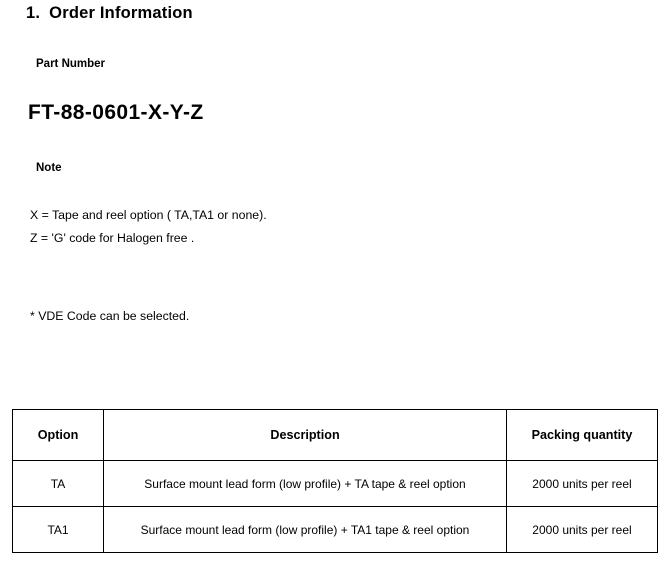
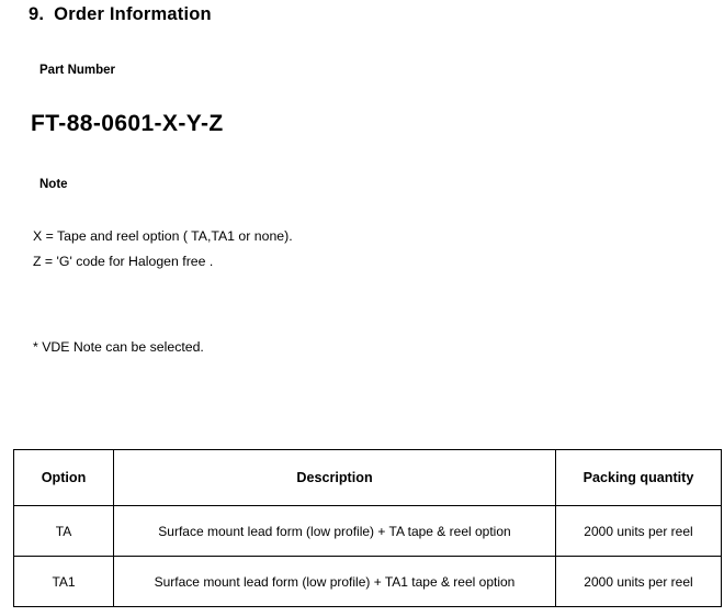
- 1. Order Information
+ 9. Order Information
  Part Number
  FT-88-0601-X-Y-Z
  Note
  X = Tape and reel option ( TA,TA1 or none).
  Z = 'G' code for Halogen free .
- * VDE Code can be selected.
+ * VDE Note can be selected.
  Option	Description	Packing quantity
  TA	Surface mount lead form (low profile) + TA tape & reel option	2000 units per reel
  TA1	Surface mount lead form (low profile) + TA1 tape & reel option	2000 units per reel
